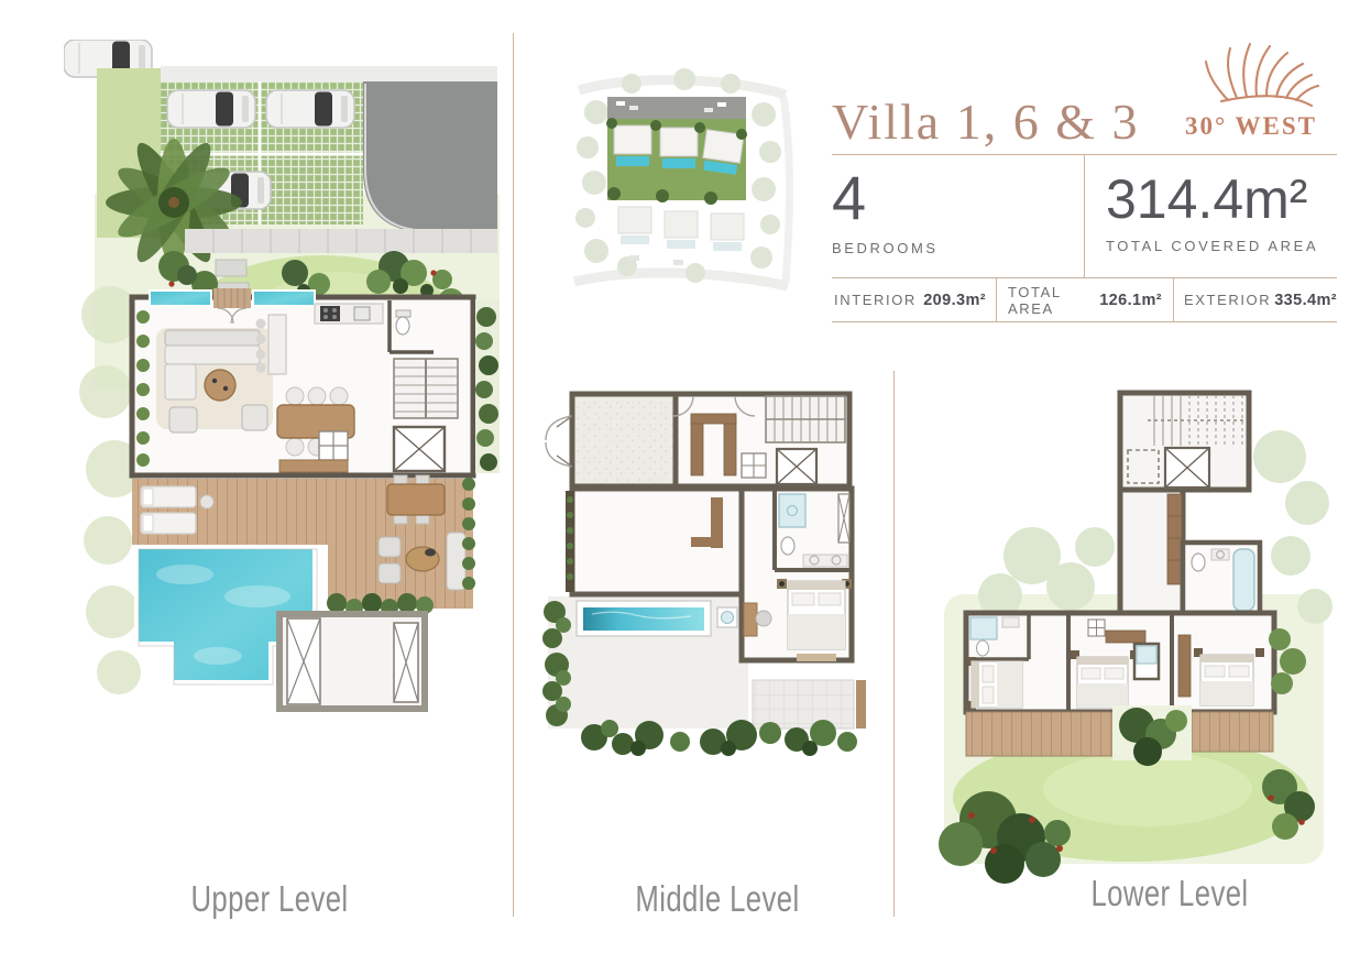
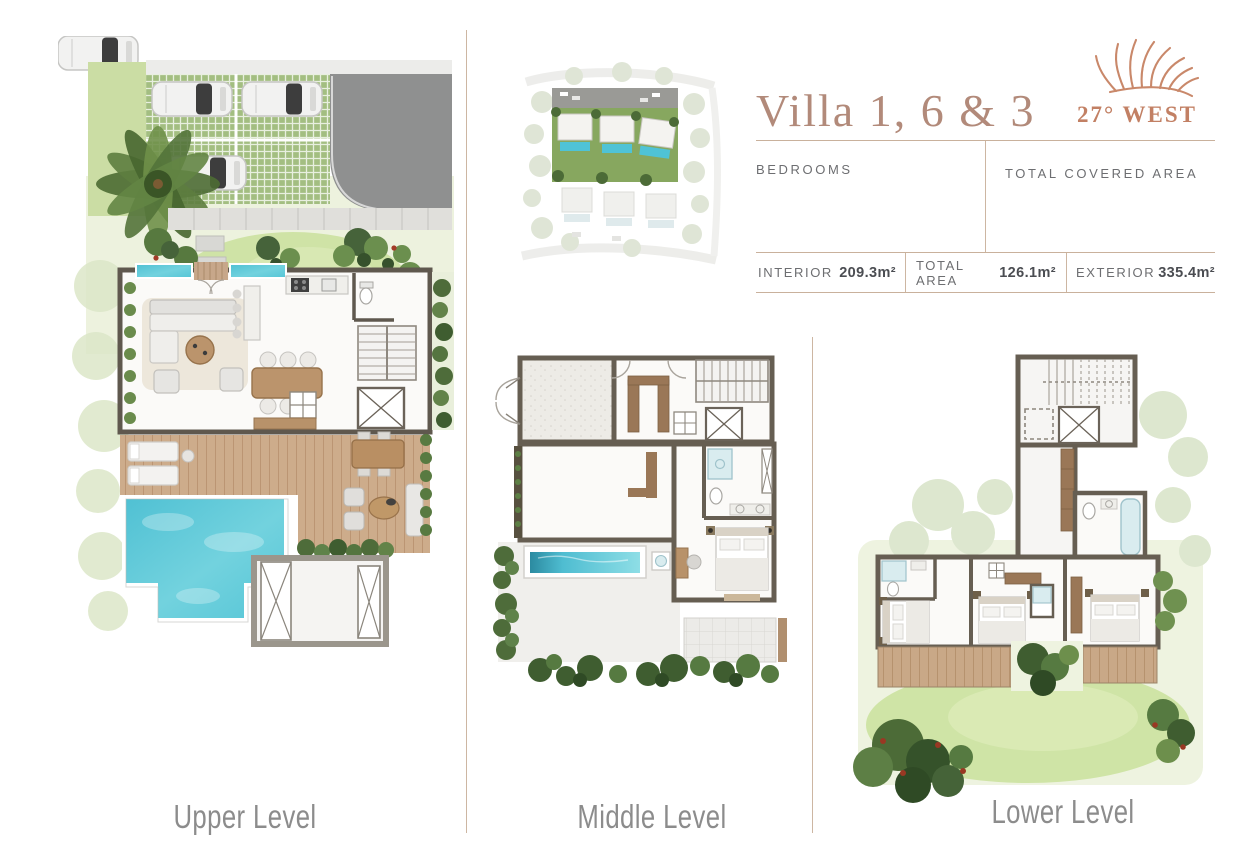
  Villa 1, 6 & 3
- 30° WEST
+ 27° WEST
- 4
  BEDROOMS
- 314.4m²
  TOTAL COVERED AREA
  INTERIOR
  209.3m²
  TOTAL AREA
  126.1m²
  EXTERIOR
  335.4m²
  Upper Level
  Middle Level
  Lower Level
